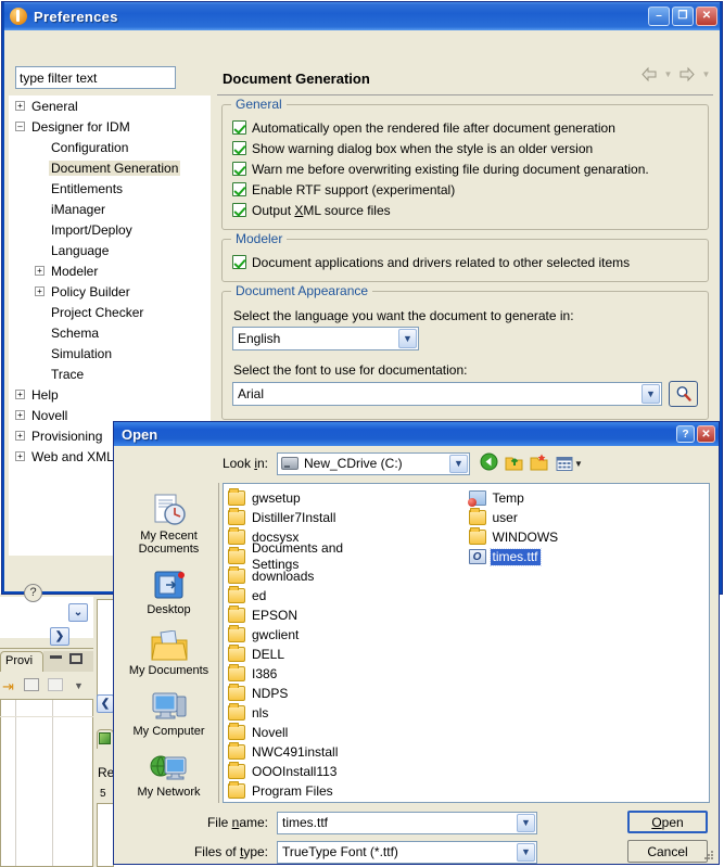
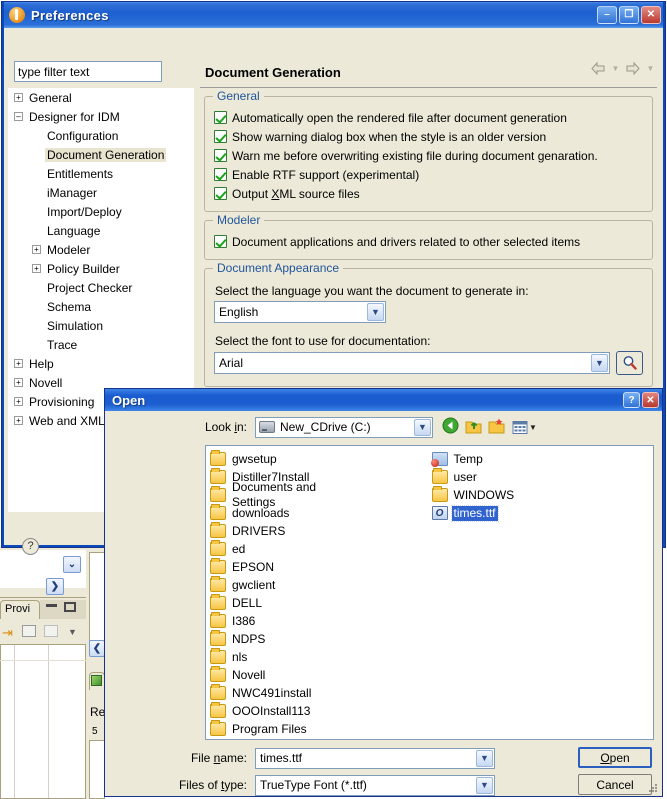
  ⌄
  ❯
  Provi
  ⇥
  ▼
  ❮
  Re
  5
  Preferences
  –
  ❐
  ✕
  type filter text
  +
  General
  –
  Designer for IDM
  Configuration
  Document Generation
  Entitlements
  iManager
  Import/Deploy
  Language
  +
  Modeler
  +
  Policy Builder
  Project Checker
  Schema
  Simulation
  Trace
  +
  Help
  +
  Novell
  +
  Provisioning
  +
  Web and XML
  ?
  Document Generation
  ▼
  ▼
  General
  Automatically open the rendered file after document generation
  Show warning dialog box when the style is an older version
  Warn me before overwriting existing file during document genaration.
  Enable RTF support (experimental)
  Output XML source files
  Modeler
  Document applications and drivers related to other selected items
  Document Appearance
  Select the language you want the document to generate in:
  English
  ▼
  Select the font to use for documentation:
  Arial
  ▼
  Open
  ?
  ✕
  Look in:
  New_CDrive (C:)
  ▼
  ▼
- My Recent Documents
- Desktop
- My Documents
- My Computer
- My Network
  gwsetup
  Distiller7Install
- docsysx
  Documents and Settings
  downloads
+ DRIVERS
  ed
  EPSON
  gwclient
  DELL
  I386
  NDPS
  nls
  Novell
  NWC491install
  OOOInstall113
  Program Files
  Temp
  user
  WINDOWS
  O
  times.ttf
  File name:
  times.ttf
  ▼
  Files of type:
  TrueType Font (*.ttf)
  ▼
  O
  pen
  Cancel
